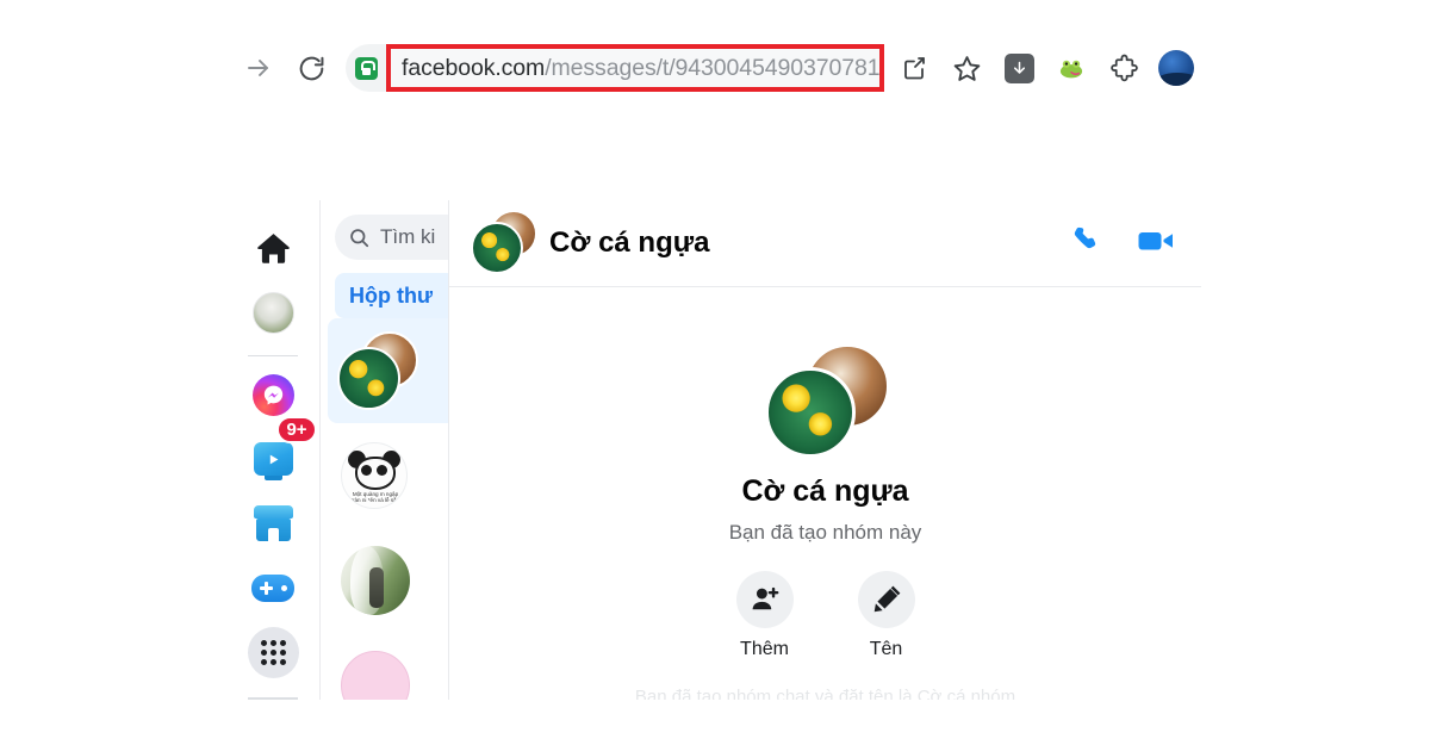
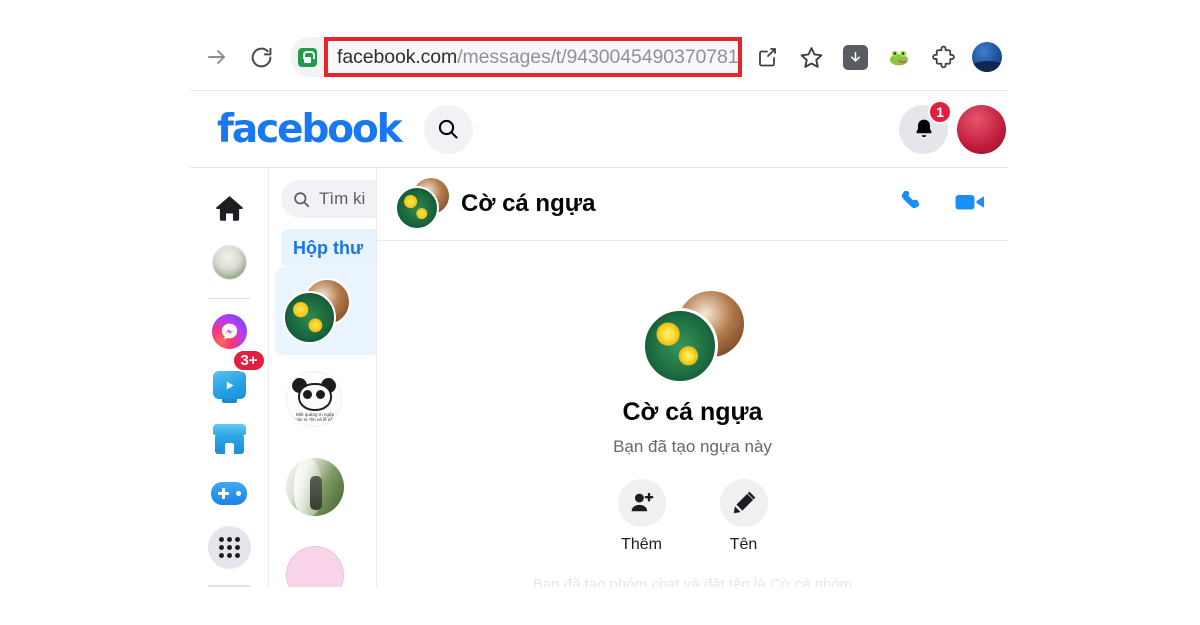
  facebook.com/messages/t/9430045490370781
+ facebook
+ 1
- 9+
+ 3+
  Tìm ki
  Hộp thư
  Cờ cá ngựa
  Cờ cá ngựa
- Bạn đã tạo nhóm này
+ Bạn đã tạo ngựa này
  Thêm
  Tên
  Bạn đã tạo nhóm chat và đặt tên là Cờ cá nhóm
